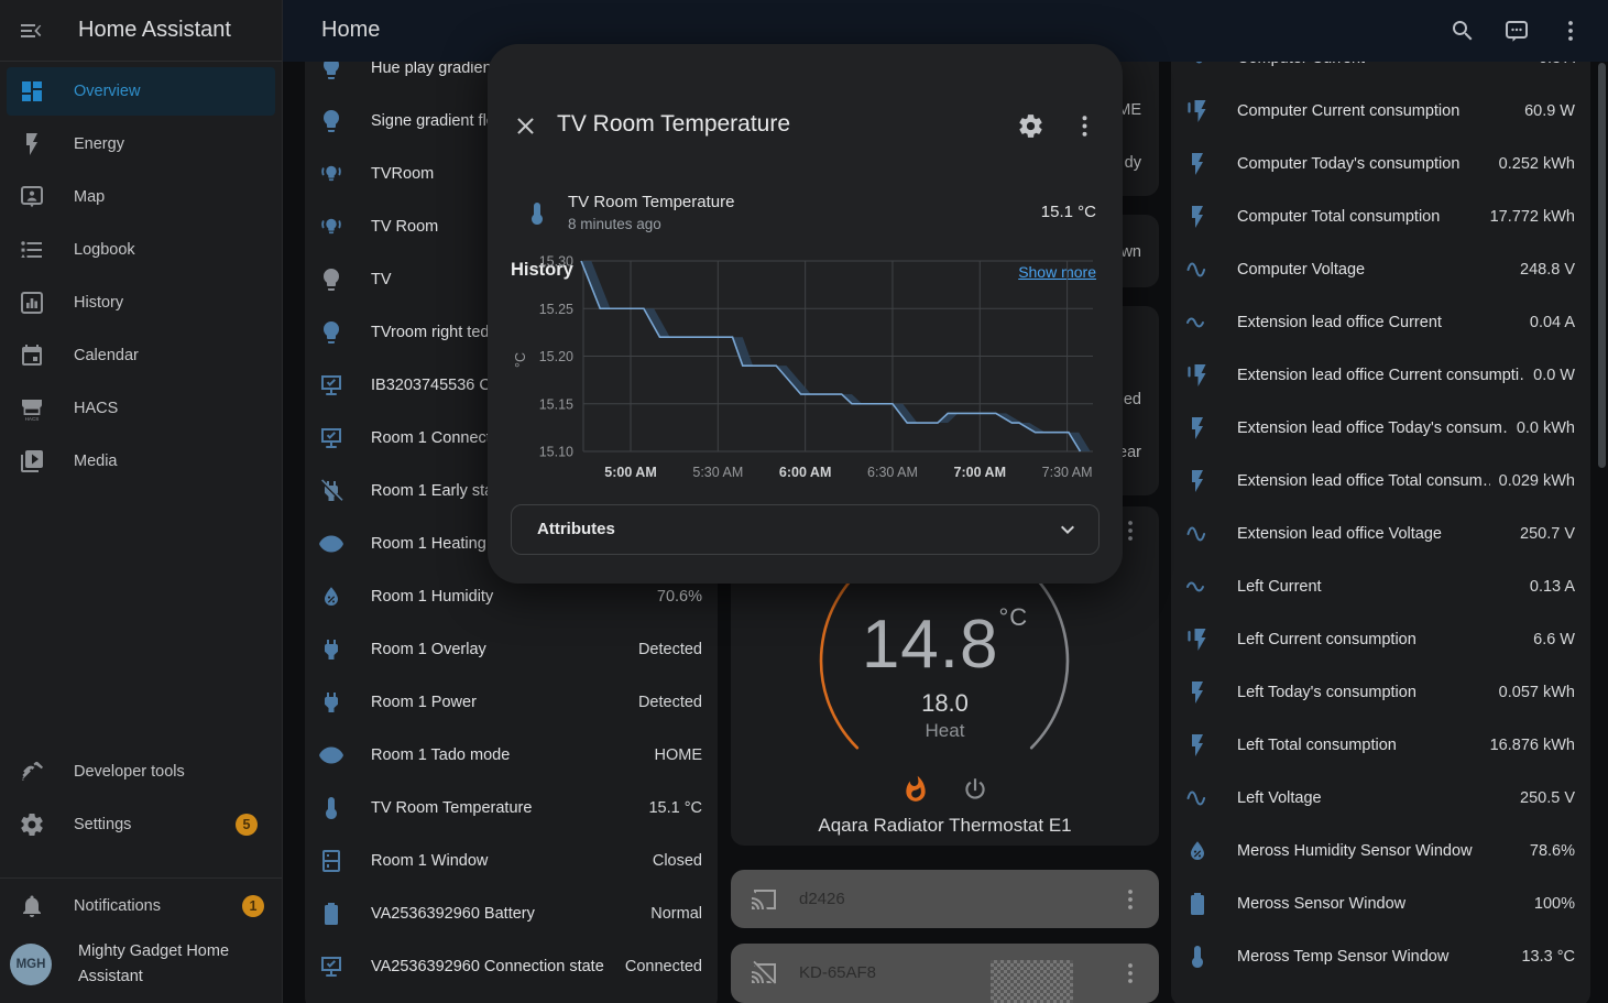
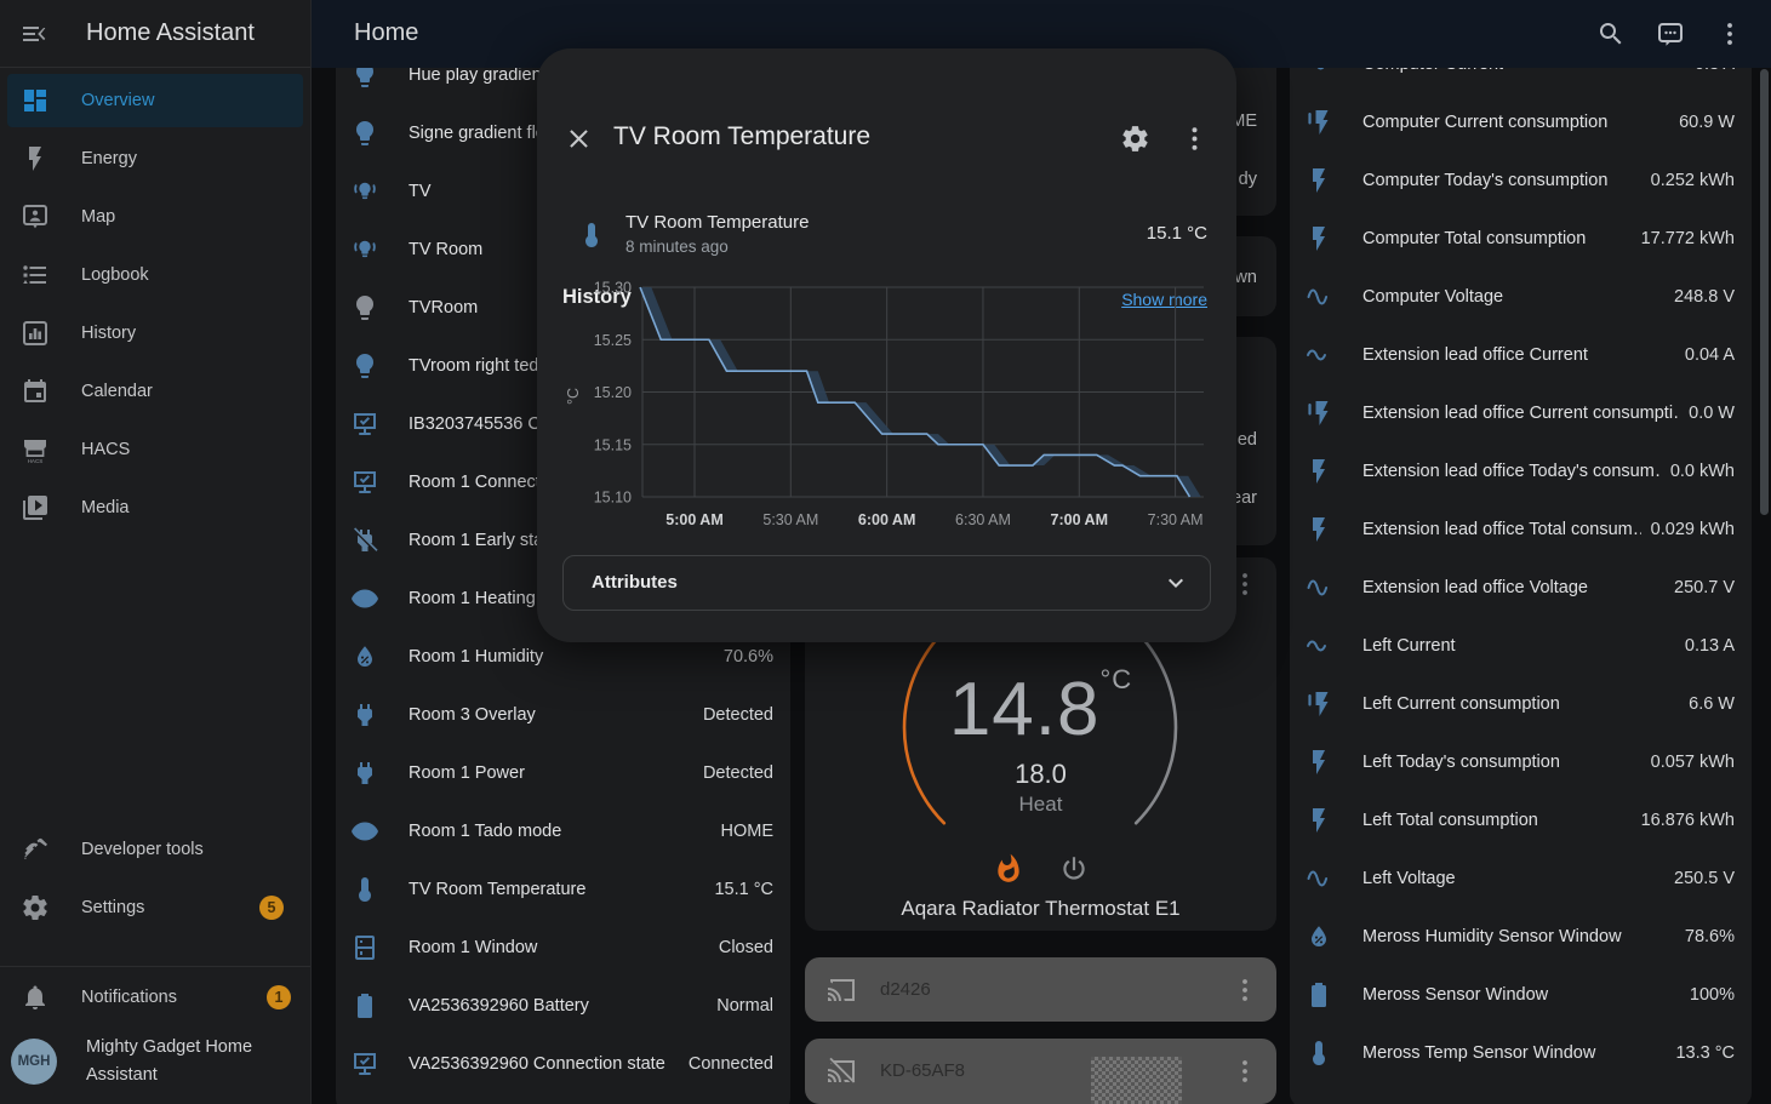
  Hue play gradie
  Signe gradient fl
- TVRoom
+ TV
  TV Room
- TV
+ TVRoom
  TVroom right ted
  IB3203745536 C
  Room 1 Connec
  Room 1 Early st
  Room 1 Heating
  Room 1 Humidity
  70.6%
- Room 1 Overlay
+ Room 3 Overlay
  Detected
  Room 1 Power
  Detected
  Room 1 Tado mode
  HOME
  TV Room Temperature
  15.1 °C
  Room 1 Window
  Closed
  VA2536392960 Battery
  Normal
  VA2536392960 Connection state
  Connected
  ME
  dy
  wn
  ed
  ear
  14.8°C
  18.0
  Heat
  Aqara Radiator Thermostat E1
  d2426
  KD-65AF8
  Computer Current consumption
  60.9 W
  Computer Today's consumption
  0.252 kWh
  Computer Total consumption
  17.772 kWh
  Computer Voltage
  248.8 V
  Extension lead office Current
  0.04 A
  Extension lead office Current consumpti
  0.0 W
  Extension lead office Today's consum
  0.0 kWh
  Extension lead office Total consum
  0.029 kWh
  Extension lead office Voltage
  250.7 V
  Left Current
  0.13 A
  Left Current consumption
  6.6 W
  Left Today's consumption
  0.057 kWh
  Left Total consumption
  16.876 kWh
  Left Voltage
  250.5 V
  Meross Humidity Sensor Window
  78.6%
  Meross Sensor Window
  100%
  Meross Temp Sensor Window
  13.3 °C
  Home
  Home Assistant
  Overview
  Energy
  Map
  Logbook
  History
  Calendar
  HACS
  Media
  Developer tools
  Settings
  5
  Notifications
  1
  MGH
  Mighty Gadget Home Assistant
  TV Room Temperature
  TV Room Temperature
  8 minutes ago
  15.1 °C
  History
  Showore
  15.30
  15.25
  15.20
  15.15
  15.10
  5:00 AM
  5:30 AM
  6:00 AM
  6:30 AM
  7:00 AM
  7:30 AM
  Attributes
